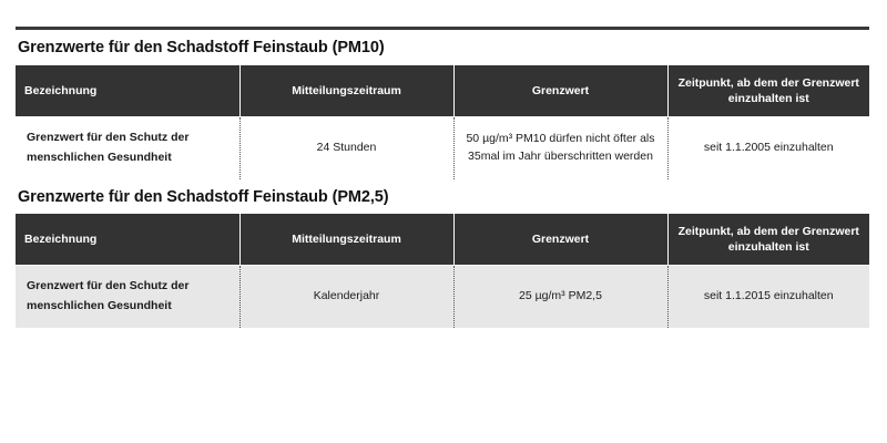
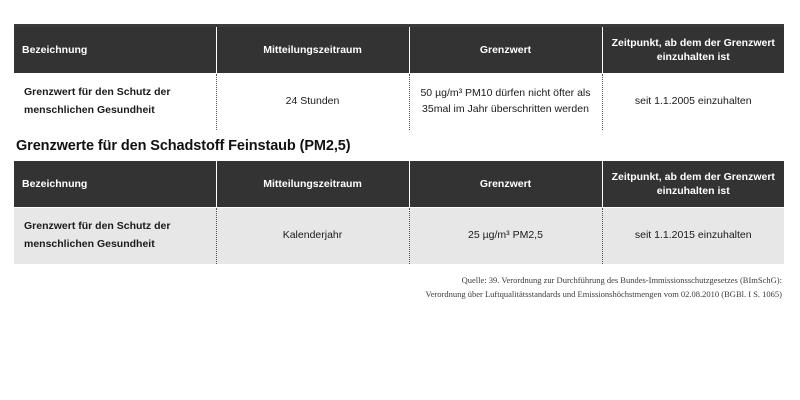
- Grenzwerte für den Schadstoff Feinstaub (PM10)
  Bezeichnung	Mitteilungszeitraum	Grenzwert	Zeitpunkt, ab dem der Grenzwert einzuhalten ist
  Grenzwert für den Schutz der menschlichen Gesundheit	24 Stunden	50 µg/m³ PM10 dürfen nicht öfter als 35mal im Jahr überschritten werden	seit 1.1.2005 einzuhalten
  Grenzwerte für den Schadstoff Feinstaub (PM2,5)
  Bezeichnung	Mitteilungszeitraum	Grenzwert	Zeitpunkt, ab dem der Grenzwert einzuhalten ist
  Grenzwert für den Schutz der menschlichen Gesundheit	Kalenderjahr	25 µg/m³ PM2,5	seit 1.1.2015 einzuhalten
+ Quelle: 39. Verordnung zur Durchführung des Bundes-Immissionsschutzgesetzes (BImSchG):
+ Verordnung über Luftqualitätsstandards und Emissionshöchstmengen vom 02.08.2010 (BGBl. I S. 1065)
